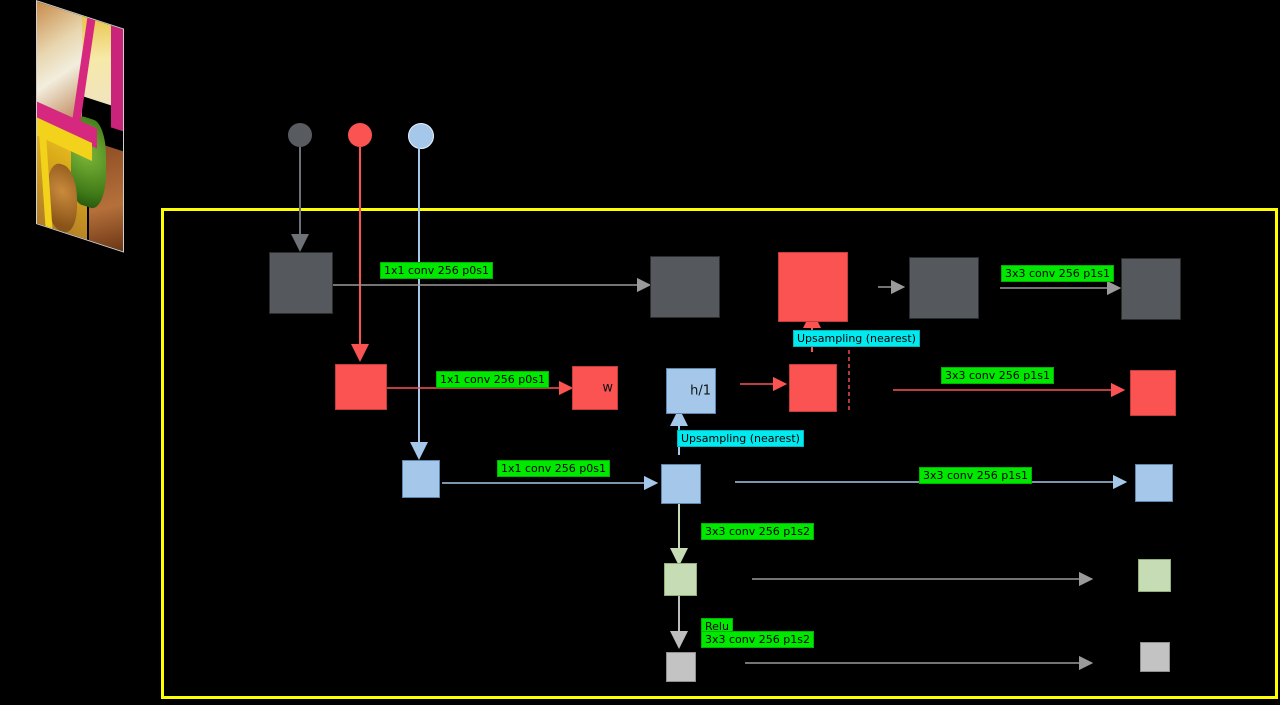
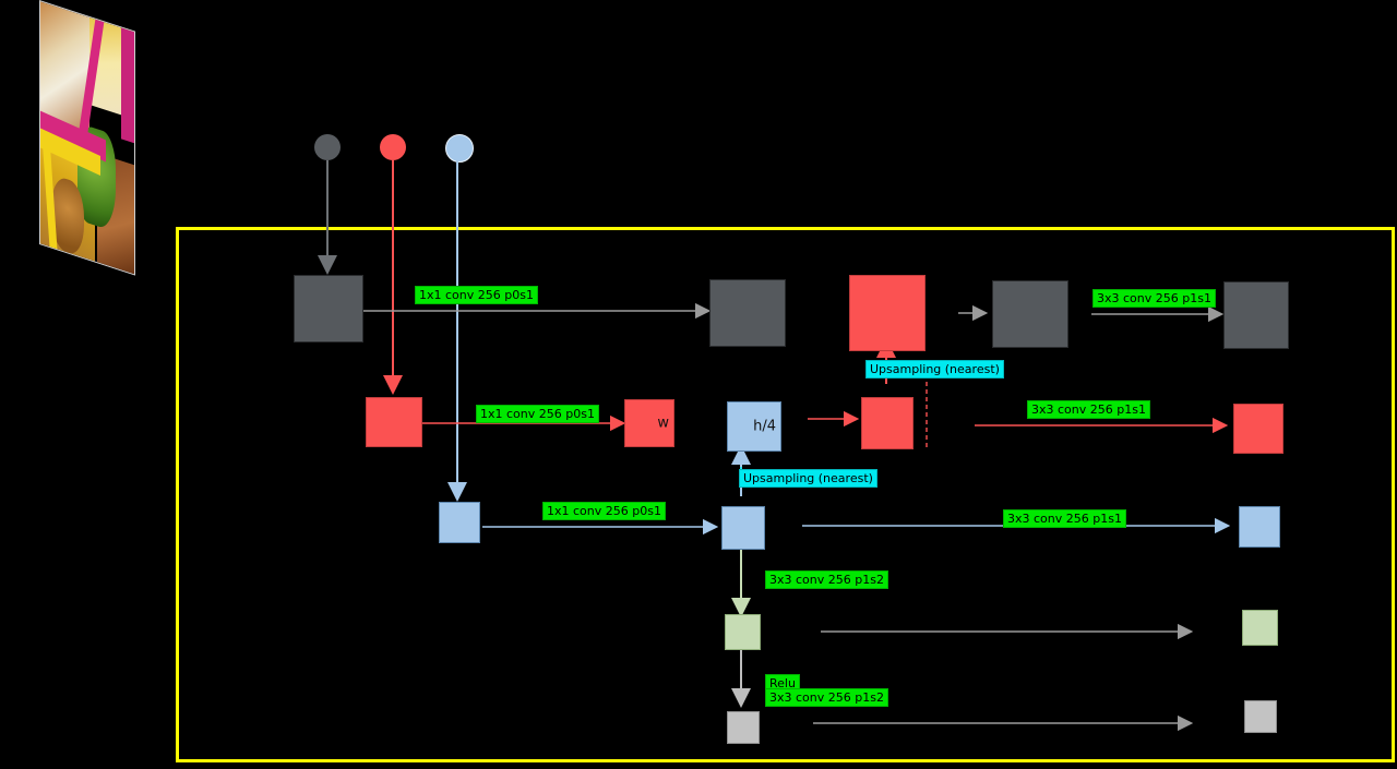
  w
- h/1
+ h/4
  1x1 conv 256 p0s1
  1x1 conv 256 p0s1
  1x1 conv 256 p0s1
  3x3 conv 256 p1s1
  3x3 conv 256 p1s1
  3x3 conv 256 p1s1
  3x3 conv 256 p1s2
  Relu
  3x3 conv 256 p1s2
  Upsampling (nearest)
  Upsampling (nearest)
